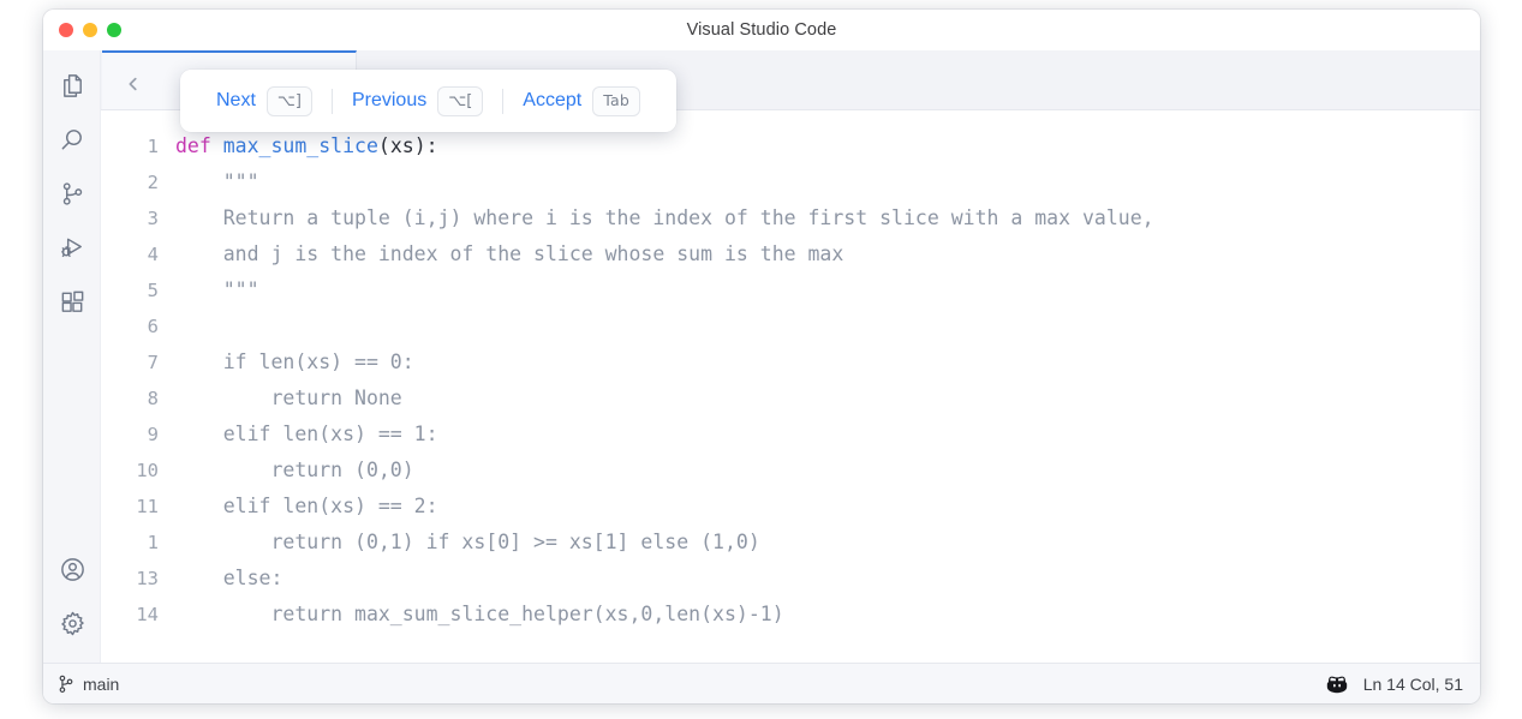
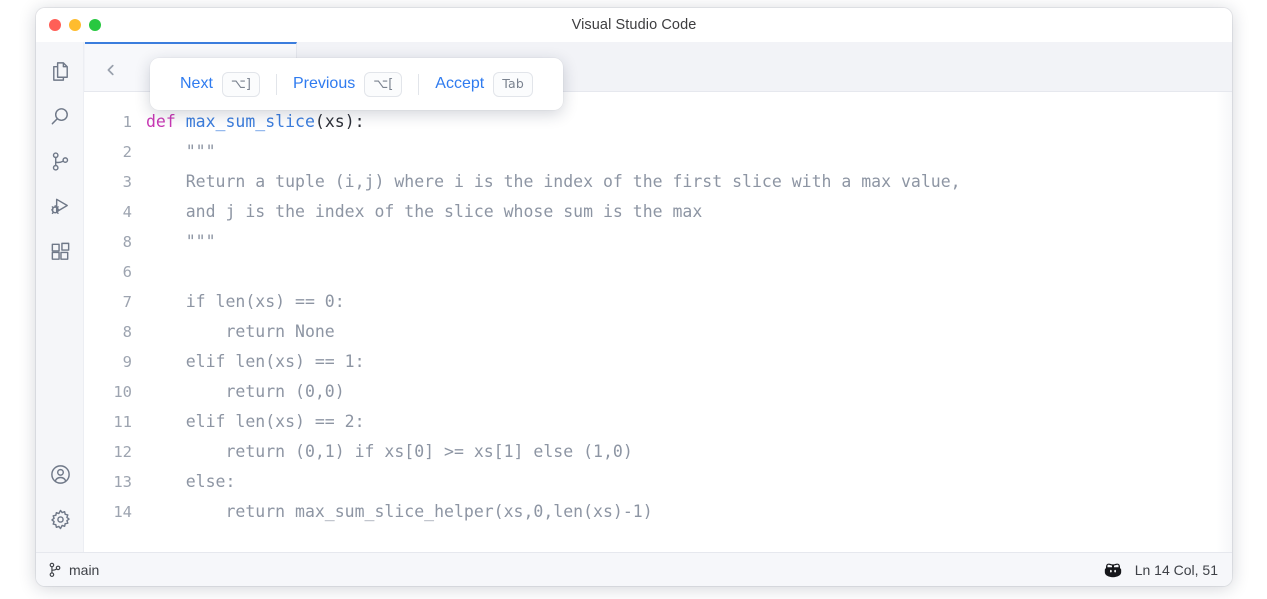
  Visual Studio Code
  Next
  ⌥]
  Previous
  ⌥[
  Accept
  Tab
  1 def max_sum_slice(xs):
  2 """
  3 Return a tuple (i,j) where i is the index of the first slice with a max value,
  4 and j is the index of the slice whose sum is the max
- 5 """
+ 8 """
  6
  7 if len(xs) == 0:
  8 return None
  9 elif len(xs) == 1:
  10 return (0,0)
  11 elif len(xs) == 2:
- 1 return (0,1) if xs[0] >= xs[1] else (1,0)
+ 12 return (0,1) if xs[0] >= xs[1] else (1,0)
  13 else:
  14 return max_sum_slice_helper(xs,0,len(xs)-1)
  main
  Ln 14 Col, 51
